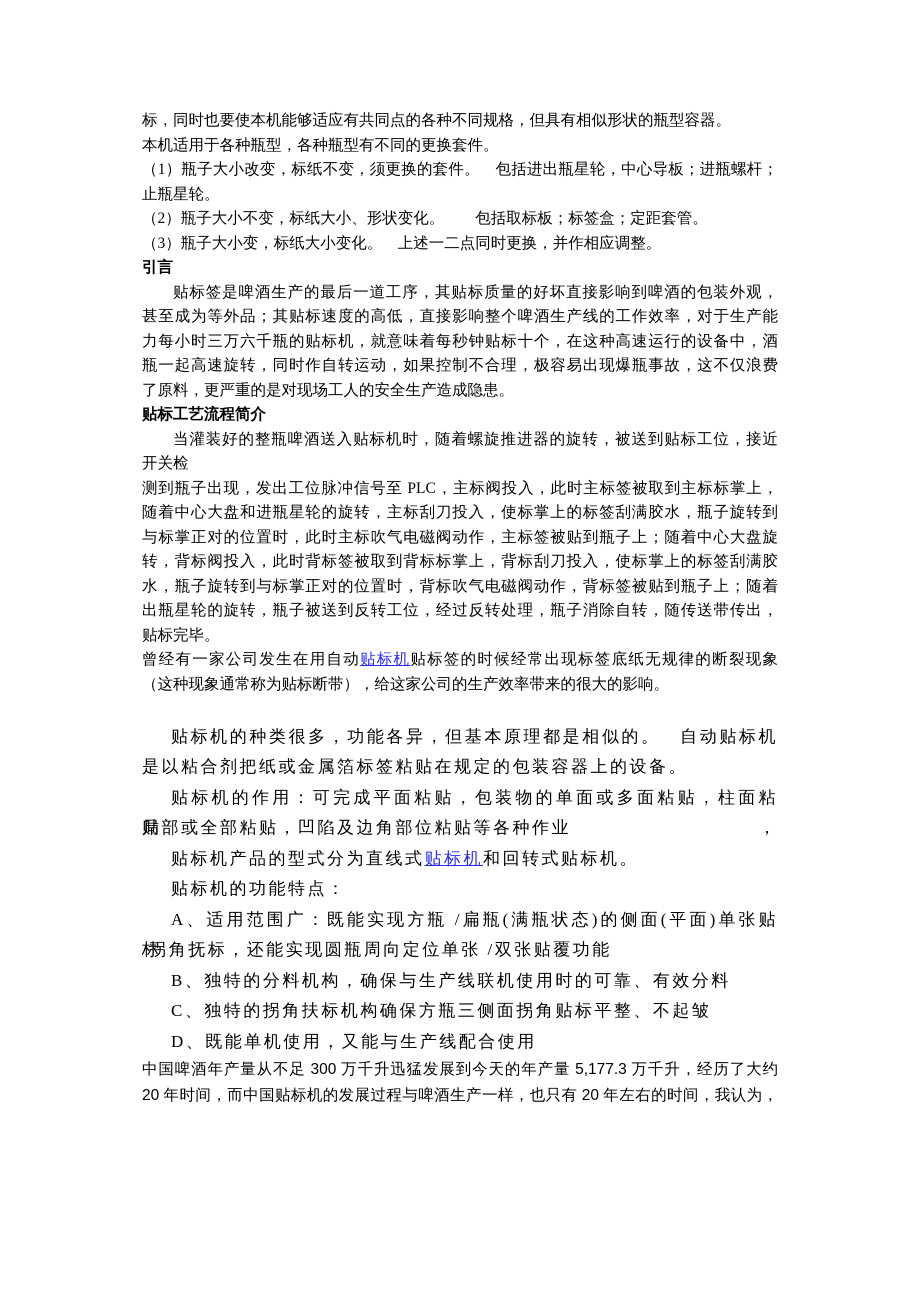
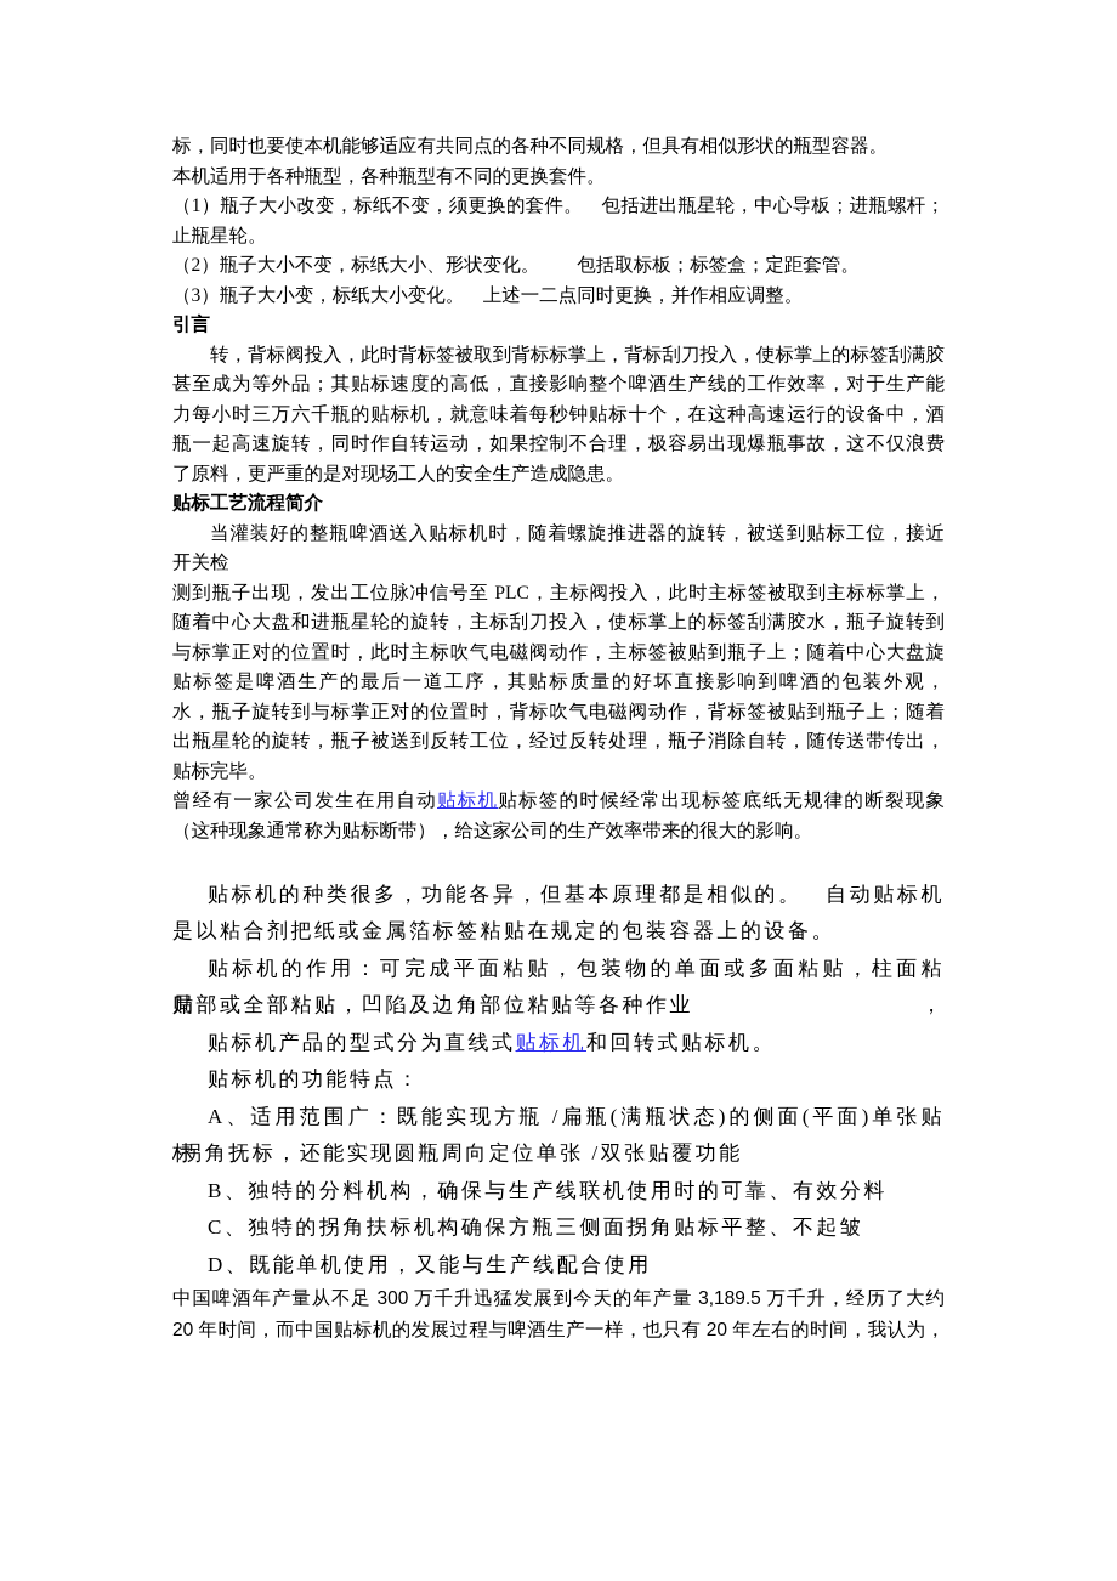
  标，同时也要使本机能够适应有共同点的各种不同规格，但具有相似形状的瓶型容器。
  本机适用于各种瓶型，各种瓶型有不同的更换套件。
  （1）瓶子大小改变，标纸不变，须更换的套件。 包括进出瓶星轮，中心导板；进瓶螺杆；
  止瓶星轮。
  （2）瓶子大小不变，标纸大小、形状变化。 包括取标板；标签盒；定距套管。
  （3）瓶子大小变，标纸大小变化。 上述一二点同时更换，并作相应调整。
  引言
- 贴标签是啤酒生产的最后一道工序，其贴标质量的好坏直接影响到啤酒的包装外观，
+ 转，背标阀投入，此时背标签被取到背标标掌上，背标刮刀投入，使标掌上的标签刮满胶
  甚至成为等外品；其贴标速度的高低，直接影响整个啤酒生产线的工作效率，对于生产能
  力每小时三万六千瓶的贴标机，就意味着每秒钟贴标十个，在这种高速运行的设备中，酒
  瓶一起高速旋转，同时作自转运动，如果控制不合理，极容易出现爆瓶事故，这不仅浪费
  了原料，更严重的是对现场工人的安全生产造成隐患。
  贴标工艺流程简介
  当灌装好的整瓶啤酒送入贴标机时，随着螺旋推进器的旋转，被送到贴标工位，接近
  开关检
  测到瓶子出现，发出工位脉冲信号至 PLC，主标阀投入，此时主标签被取到主标标掌上，
  随着中心大盘和进瓶星轮的旋转，主标刮刀投入，使标掌上的标签刮满胶水，瓶子旋转到
  与标掌正对的位置时，此时主标吹气电磁阀动作，主标签被贴到瓶子上；随着中心大盘旋
- 转，背标阀投入，此时背标签被取到背标标掌上，背标刮刀投入，使标掌上的标签刮满胶
+ 贴标签是啤酒生产的最后一道工序，其贴标质量的好坏直接影响到啤酒的包装外观，
  水，瓶子旋转到与标掌正对的位置时，背标吹气电磁阀动作，背标签被贴到瓶子上；随着
  出瓶星轮的旋转，瓶子被送到反转工位，经过反转处理，瓶子消除自转，随传送带传出，
  贴标完毕。
  曾经有一家公司发生在用自动贴标机贴标签的时候经常出现标签底纸无规律的断裂现象
  （这种现象通常称为贴标断带），给这家公司的生产效率带来的很大的影响。
  贴标机的种类很多，功能各异，但基本原理都是相似的。 自动贴标机
  是以粘合剂把纸或金属箔标签粘贴在规定的包装容器上的设备。
  贴标机的作用：可完成平面粘贴，包装物的单面或多面粘贴，柱面粘贴，
  局部或全部粘贴，凹陷及边角部位粘贴等各种作业
  贴标机产品的型式分为直线式贴标机和回转式贴标机。
  贴标机的功能特点：
  A、适用范围广：既能实现方瓶 /扁瓶(满瓶状态)的侧面(平面)单张贴标
  /拐角抚标，还能实现圆瓶周向定位单张 /双张贴覆功能
  B、独特的分料机构，确保与生产线联机使用时的可靠、有效分料
  C、独特的拐角扶标机构确保方瓶三侧面拐角贴标平整、不起皱
  D、既能单机使用，又能与生产线配合使用
- 中国啤酒年产量从不足 300 万千升迅猛发展到今天的年产量 5,177.3 万千升，经历了大约
+ 中国啤酒年产量从不足 300 万千升迅猛发展到今天的年产量 3,189.5 万千升，经历了大约
  20 年时间，而中国贴标机的发展过程与啤酒生产一样，也只有 20 年左右的时间，我认为，
